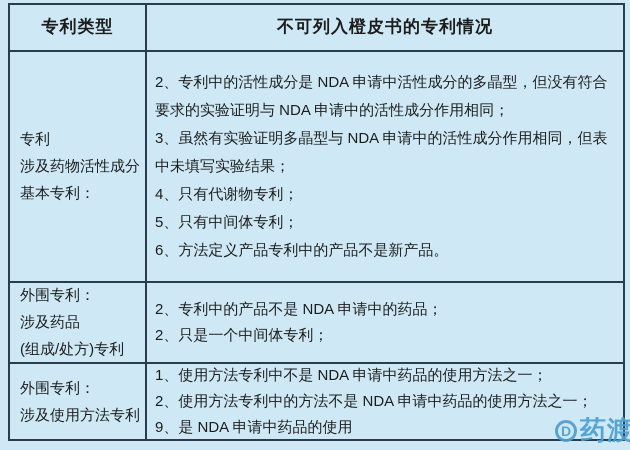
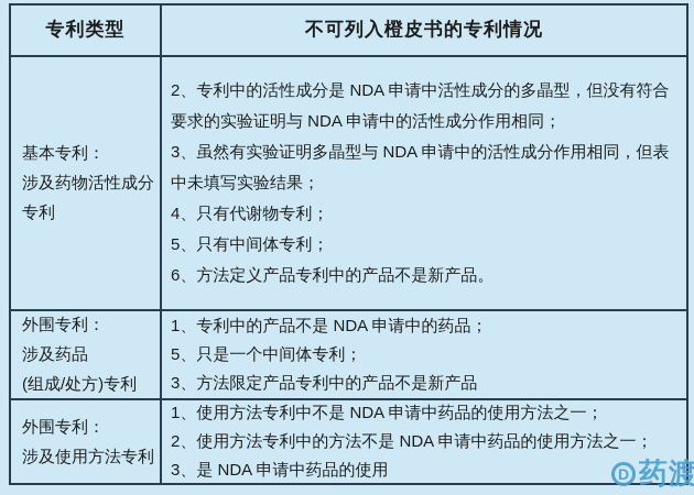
  专利类型
  不可列入橙皮书的专利情况
- 专利
+ 基本专利：
  涉及药物活性成分
- 基本专利：
+ 专利
  2、专利中的活性成分是 NDA 申请中活性成分的多晶型，但没有符合要求的实验证明与 NDA 申请中的活性成分作用相同；
  3、虽然有实验证明多晶型与 NDA 申请中的活性成分作用相同，但表中未填写实验结果；
  4、只有代谢物专利；
  5、只有中间体专利；
  6、方法定义产品专利中的产品不是新产品。
  外围专利：
  涉及药品
  (组成/处方)专利
- 2、专利中的产品不是 NDA 申请中的药品；
+ 1、专利中的产品不是 NDA 申请中的药品；
- 2、只是一个中间体专利；
+ 5、只是一个中间体专利；
+ 3、方法限定产品专利中的产品不是新产品
  外围专利：
  涉及使用方法专利
  1、使用方法专利中不是 NDA 申请中药品的使用方法之一；
  2、使用方法专利中的方法不是 NDA 申请中药品的使用方法之一；
- 9、是 NDA 申请中药品的使用
+ 3、是 NDA 申请中药品的使用
  D
  药渡
